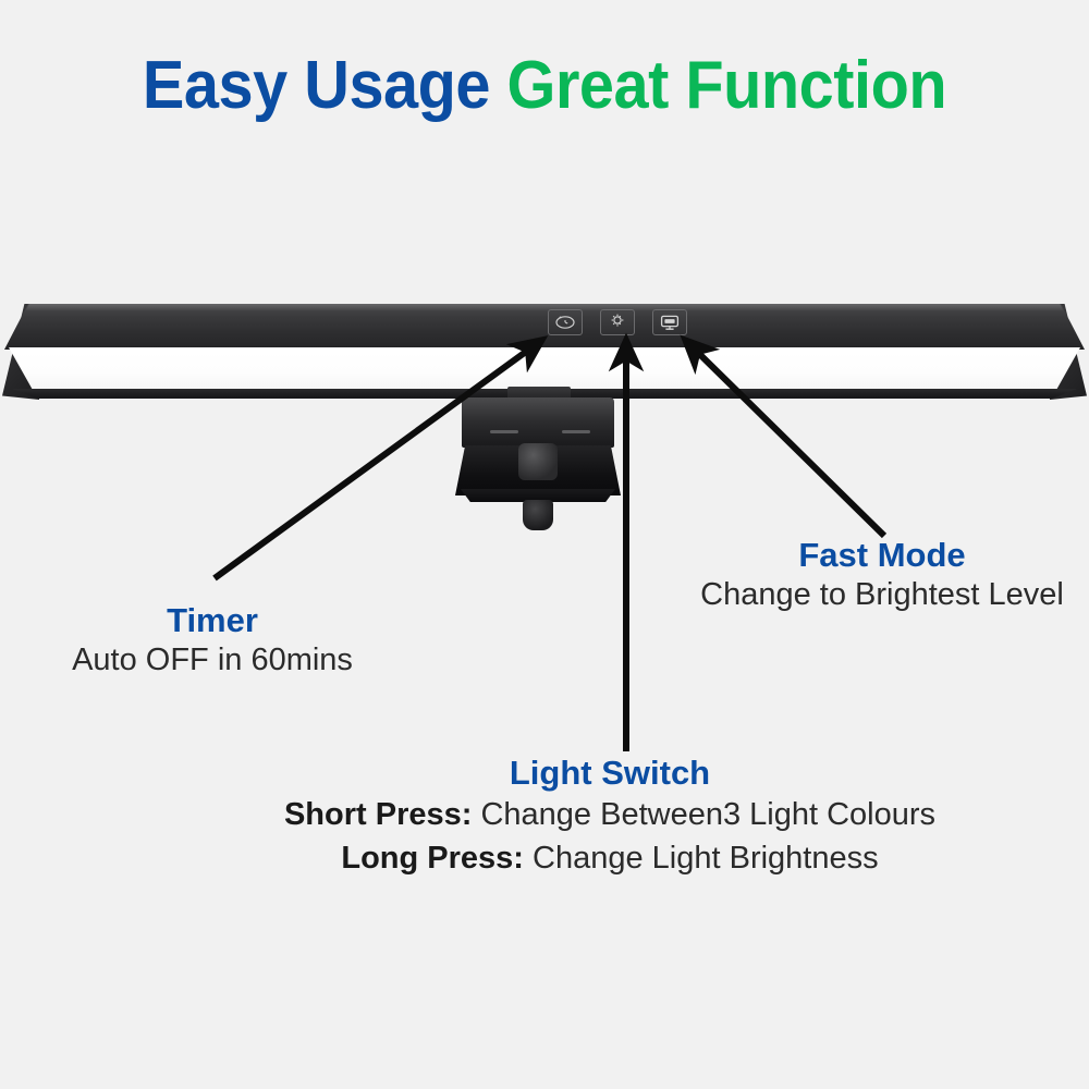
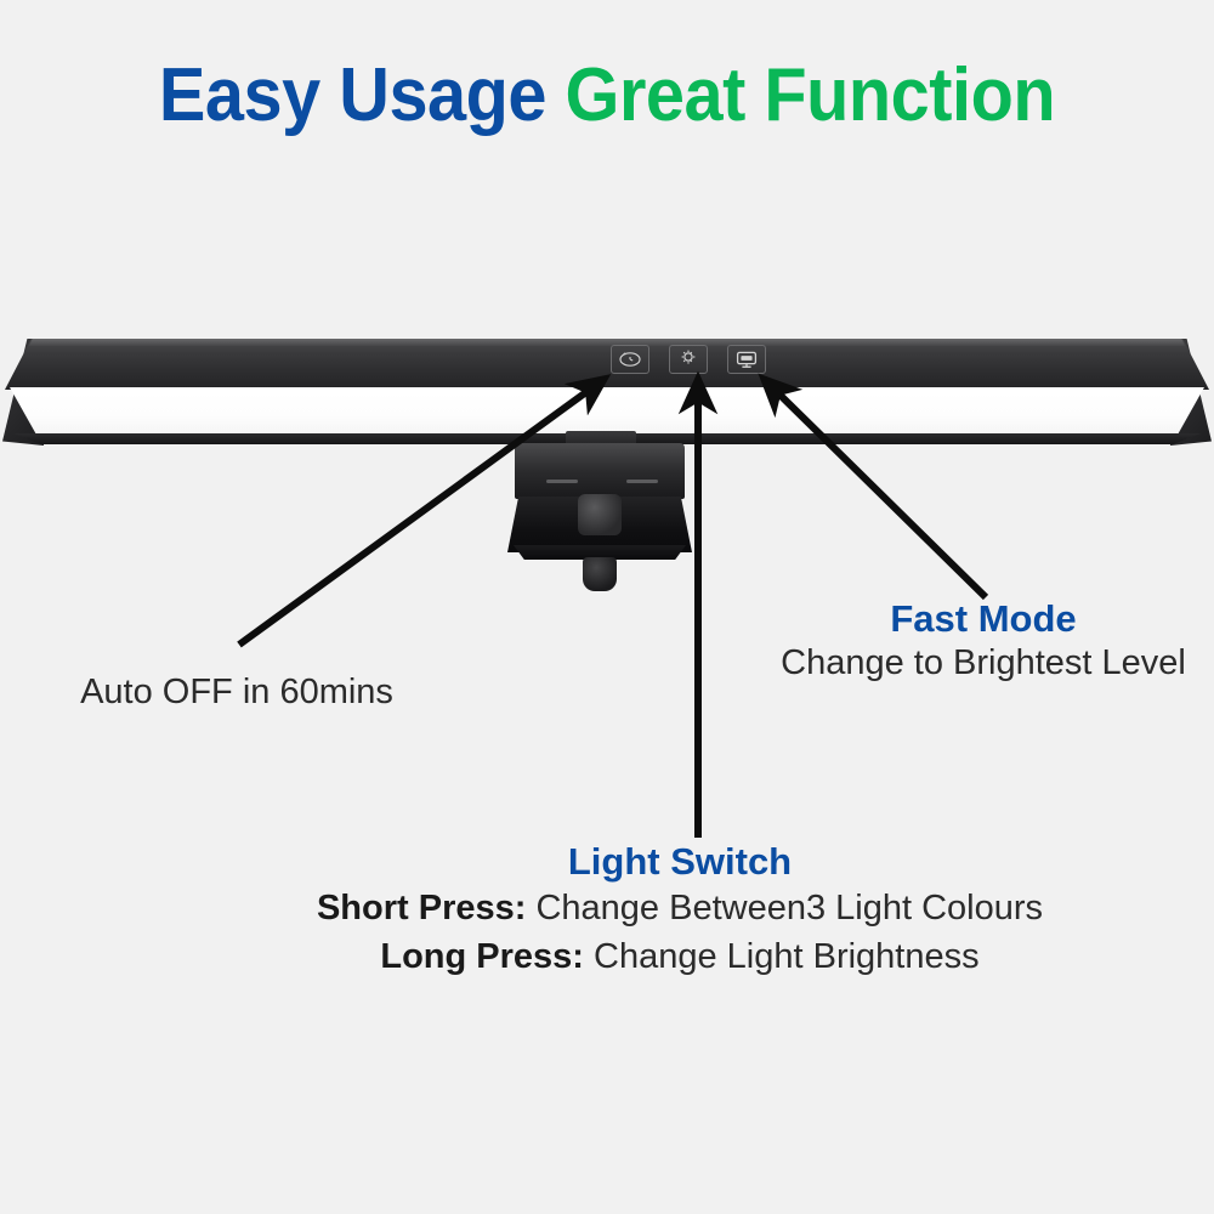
  Easy Usage Great Function
- Timer
  Auto OFF in 60mins
  Fast Mode
  Change to Brightest Level
  Light Switch
  Short Press: Change Between3 Light Colours
  Long Press: Change Light Brightness
